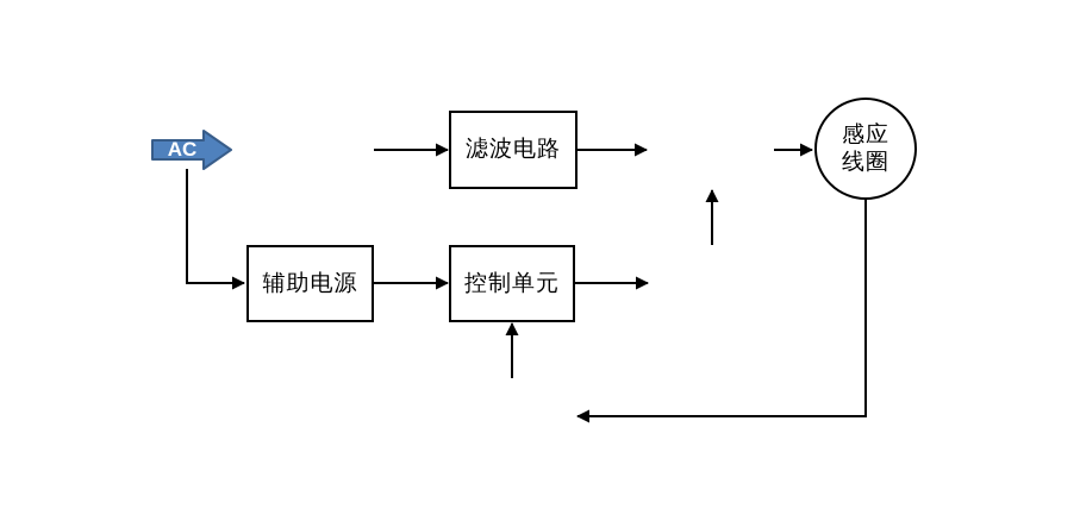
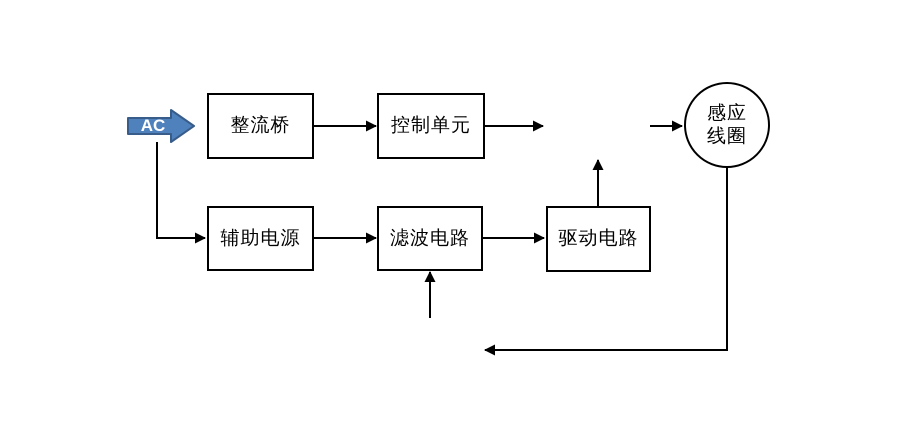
  AC
+ 整流桥
- 滤波电路
+ 控制单元
  感应
  线圈
  辅助电源
- 控制单元
+ 滤波电路
+ 驱动电路
